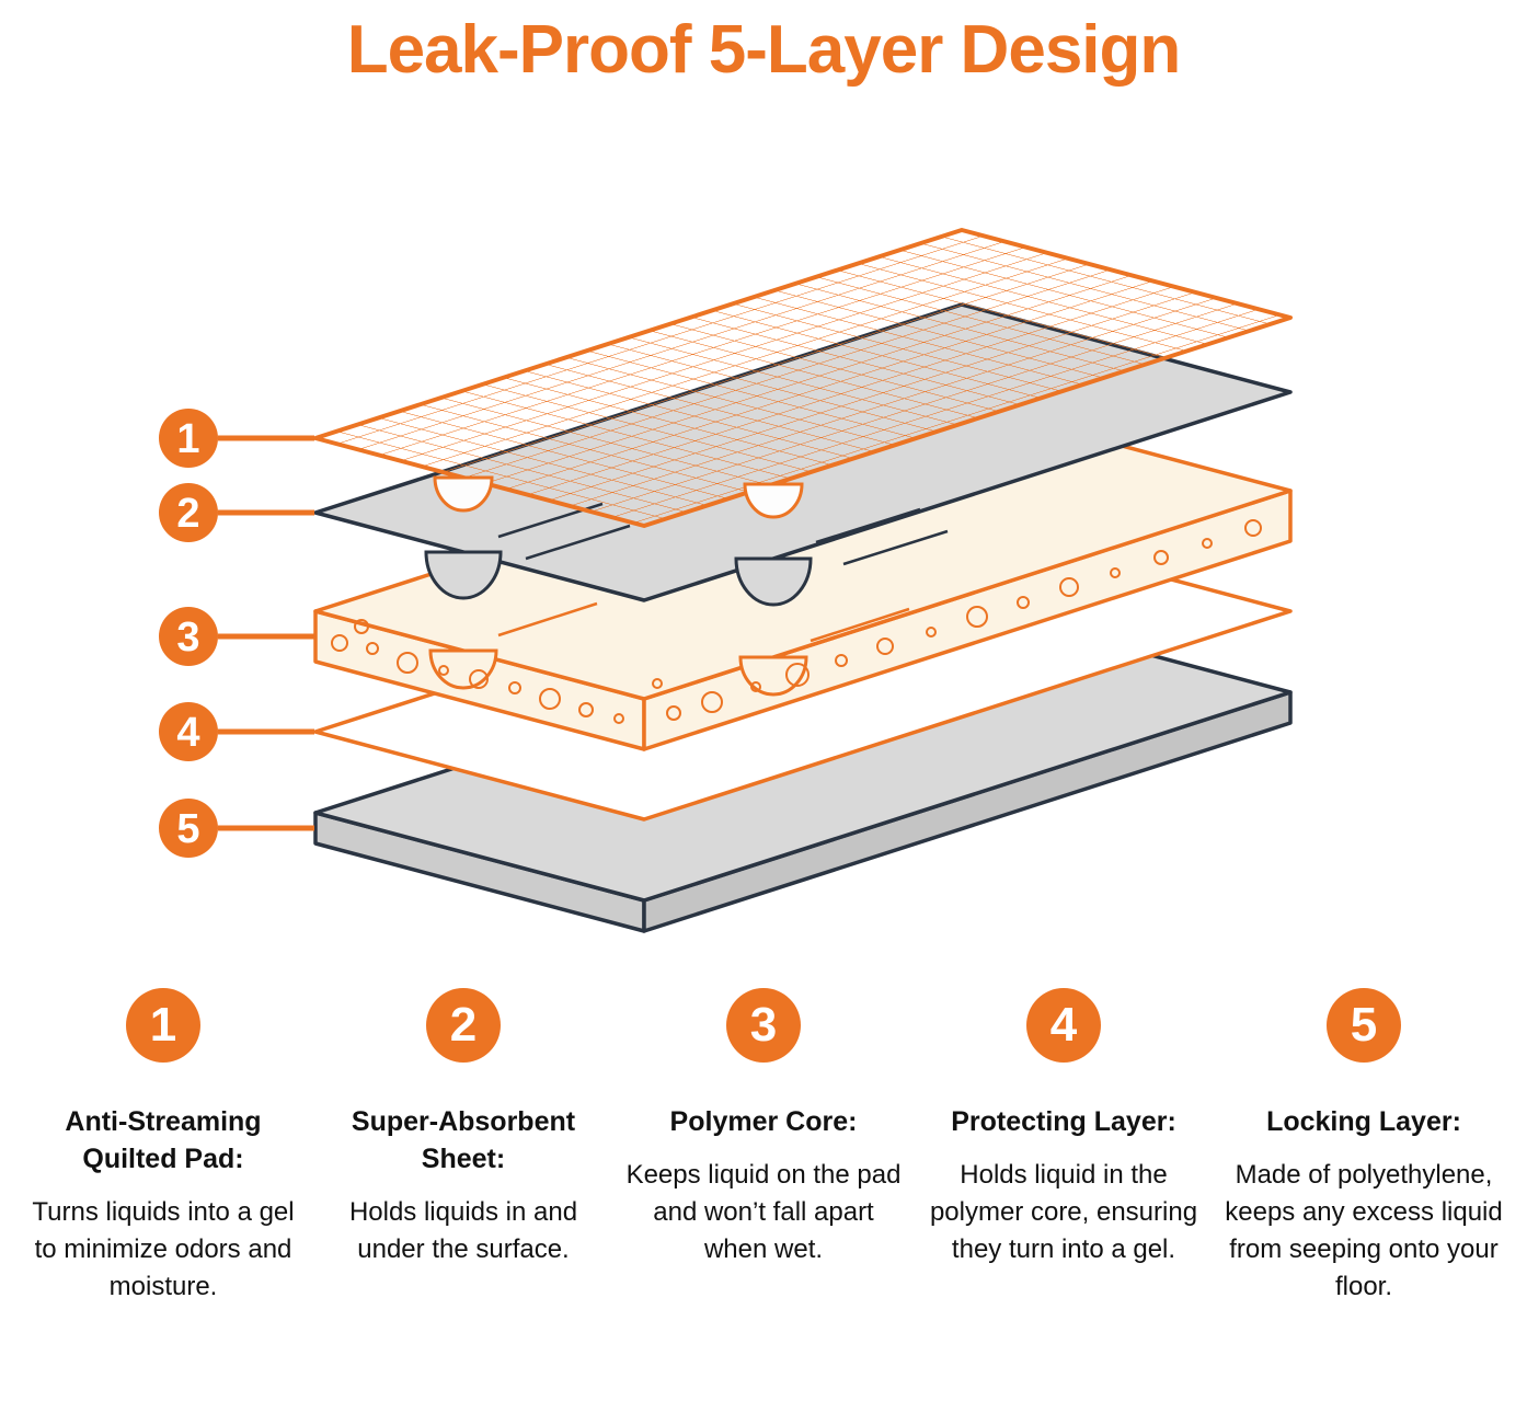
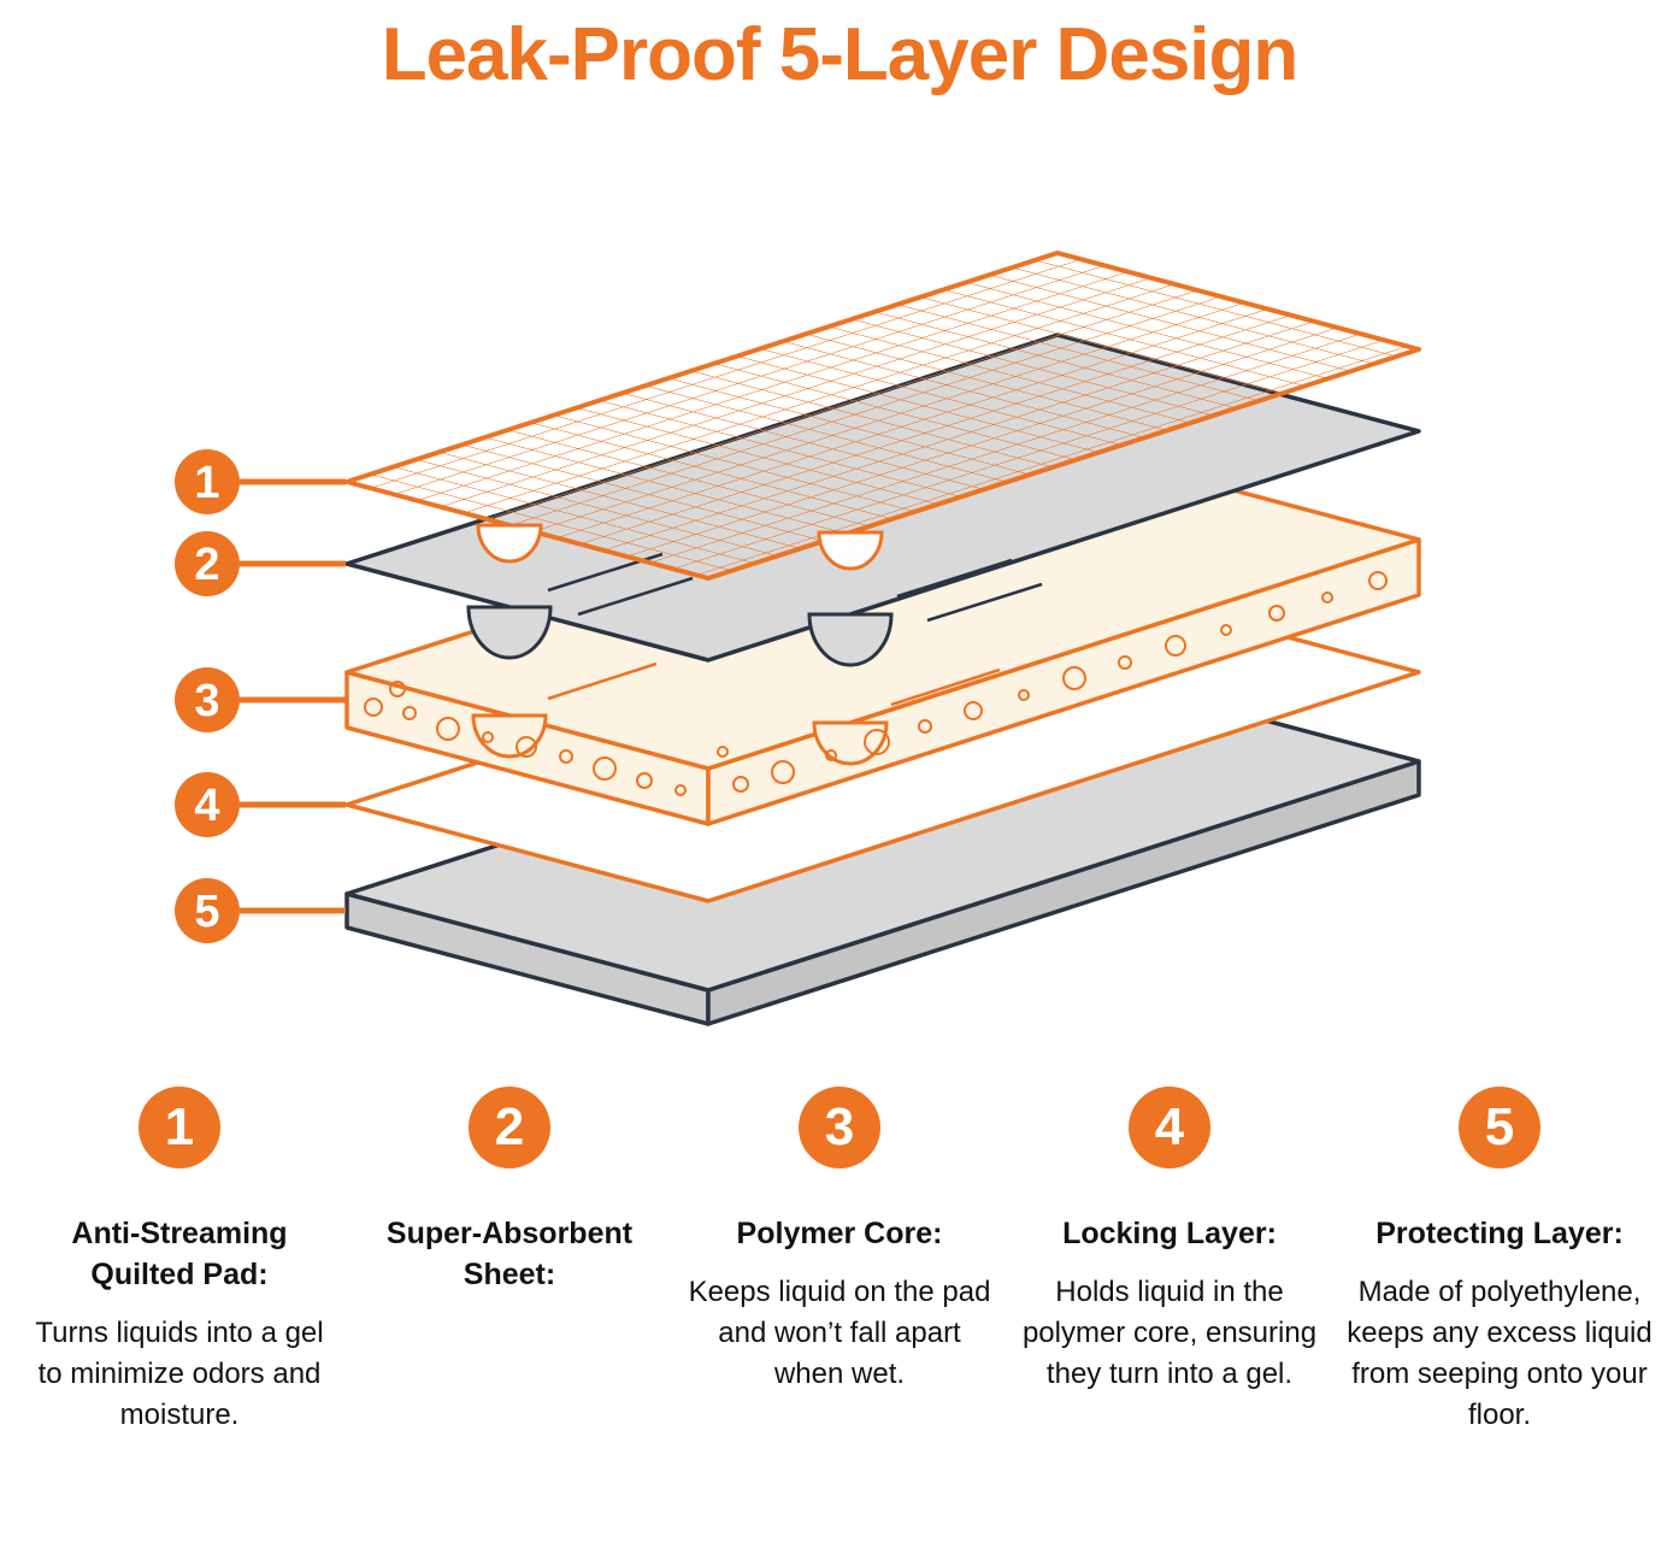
  Leak-Proof 5-Layer Design
  1
  2
  3
  4
  5
  1
  Anti-Streaming Quilted Pad:
  Turns liquids into a gel to minimize odors and moisture.
  2
  Super-Absorbent Sheet:
- Holds liquids in and under the surface.
  3
  Polymer Core:
  Keeps liquid on the pad and won’t fall apart when wet.
  4
- Protecting Layer:
+ Locking Layer:
  Holds liquid in the polymer core, ensuring they turn into a gel.
  5
- Locking Layer:
+ Protecting Layer:
  Made of polyethylene, keeps any excess liquid from seeping onto your floor.
